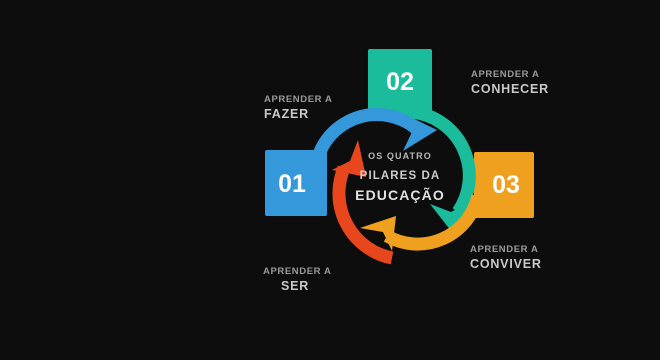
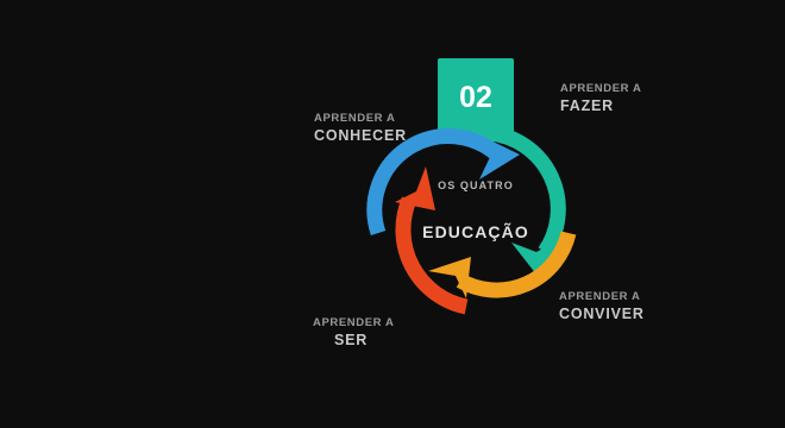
- 01
  02
- 03
  OS QUATRO
- PILARES DA
  EDUCAÇÃO
  APRENDER A
- FAZER
+ CONHECER
  APRENDER A
- CONHECER
+ FAZER
  APRENDER A
  CONVIVER
  APRENDER A
  SER
